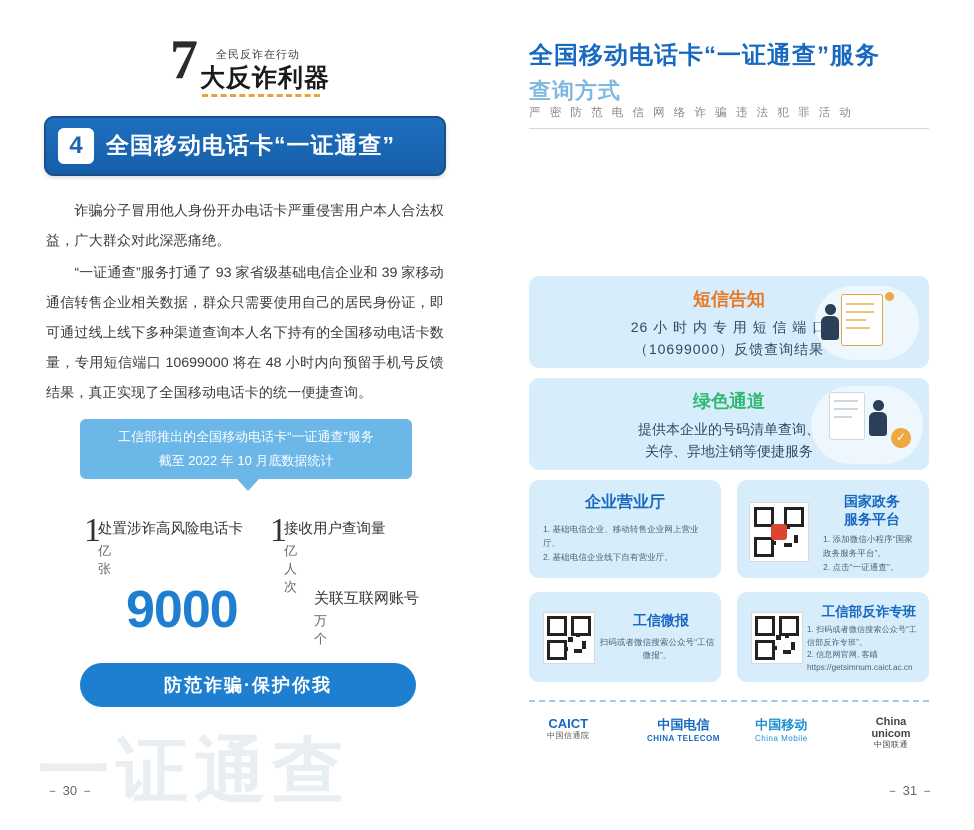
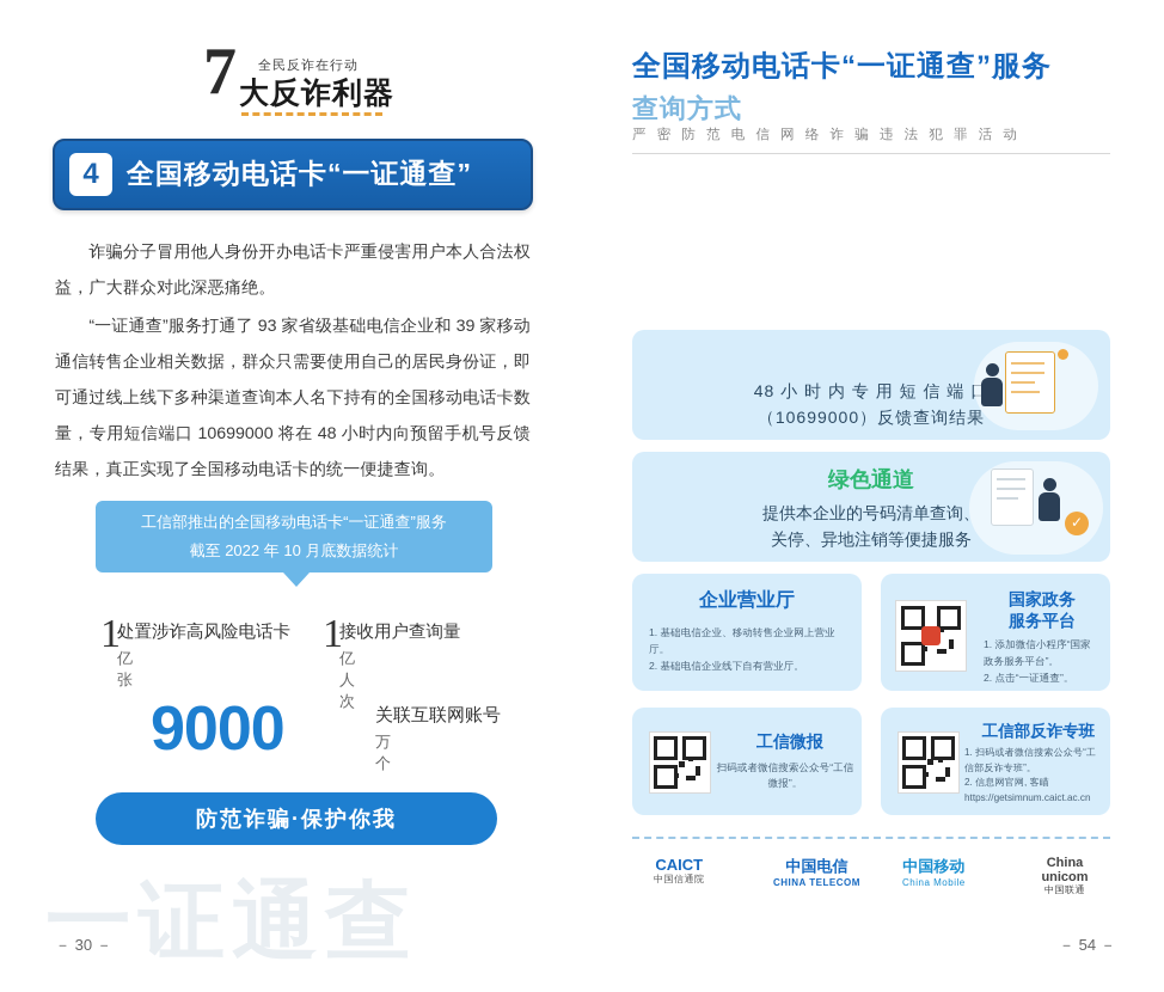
  7
  全民反诈在行动
  大反诈利器
  4
  全国移动电话卡“一证通查”
  诈骗分子冒用他人身份开办电话卡严重侵害用户本人合法权益，广大群众对此深恶痛绝。
  “一证通查”服务打通了 93 家省级基础电信企业和 39 家移动通信转售企业相关数据，群众只需要使用自己的居民身份证，即可通过线上线下多种渠道查询本人名下持有的全国移动电话卡数量，专用短信端口 10699000 将在 48 小时内向预留手机号反馈结果，真正实现了全国移动电话卡的统一便捷查询。
  工信部推出的全国移动电话卡“一证通查”服务
  截至 2022 年 10 月底数据统计
  1
  处置涉诈高风险电话卡
  亿张
  1
  接收用户查询量
  亿人次
  9000
  关联互联网账号
  万个
  防范诈骗·保护你我
  一证通查
  － 30 －
  全国移动电话卡“一证通查”服务
  查询方式
  严 密 防 范 电 信 网 络 诈 骗 违 法 犯 罪 活 动
- 短信告知
- 26 小 时 内 专 用 短 信 端 口
+ 48 小 时 内 专 用 短 信 端 口
  （10699000）反馈查询结果
  绿色通道
  提供本企业的号码清单查询、
  关停、异地注销等便捷服务
  ✓
  企业营业厅
  1. 基础电信企业、移动转售企业网上营业厅。
  2. 基础电信企业线下自有营业厅。
  国家政务
  服务平台
  1. 添加微信小程序“国家政务服务平台”。
  2. 点击“一证通查”。
  工信微报
  扫码或者微信搜索公众号“工信微报”。
  工信部反诈专班
  1. 扫码或者微信搜索公众号“工信部反诈专班”。
  2. 信息网官网, 客瞄 https://getsimnum.caict.ac.cn
  CAICT
  中国信通院
  中国电信
  CHINA TELECOM
  中国移动
  China Mobile
  China unicom
  中国联通
- － 31 －
+ － 54 －
